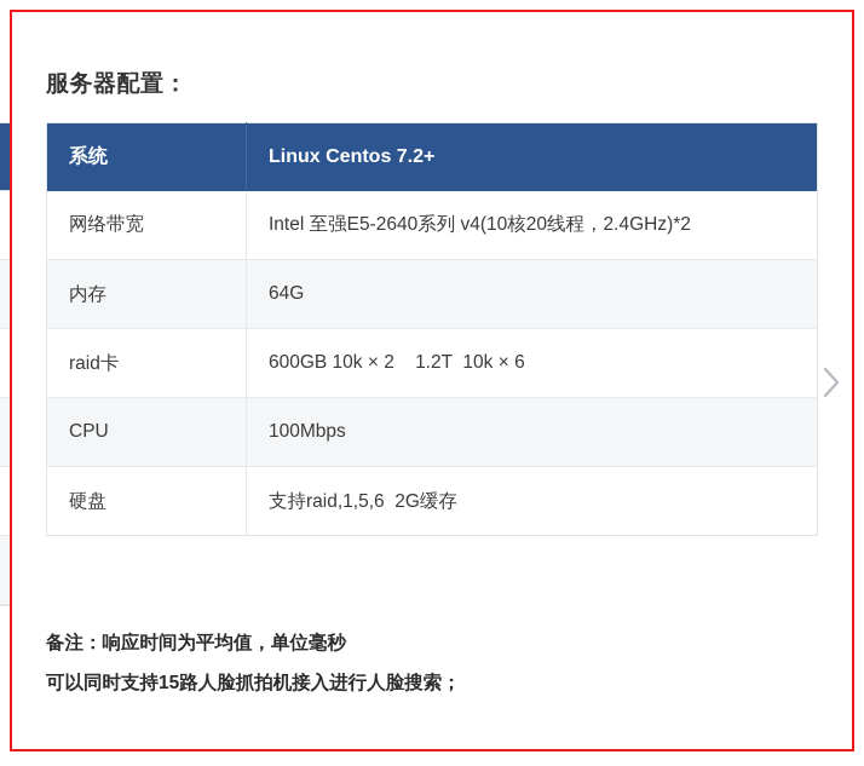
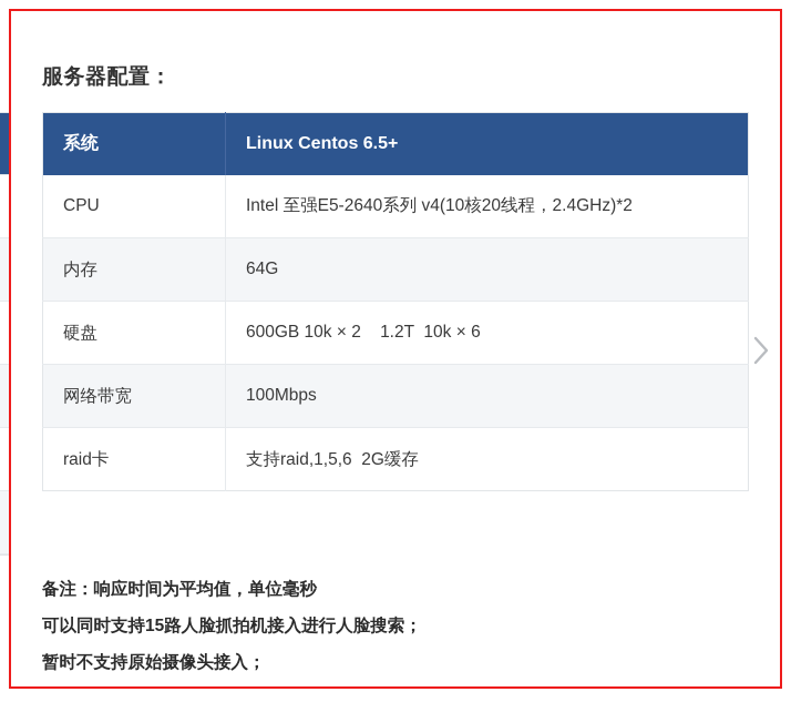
  服务器配置：
- 系统	Linux Centos 7.2+
+ 系统	Linux Centos 6.5+
- 网络带宽	Intel 至强E5-2640系列 v4(10核20线程，2.4GHz)*2
+ CPU	Intel 至强E5-2640系列 v4(10核20线程，2.4GHz)*2
  内存	64G
- raid卡	600GB 10k × 2 1.2T 10k × 6
+ 硬盘	600GB 10k × 2 1.2T 10k × 6
- CPU	100Mbps
+ 网络带宽	100Mbps
- 硬盘	支持raid,1,5,6 2G缓存
+ raid卡	支持raid,1,5,6 2G缓存
  备注：响应时间为平均值，单位毫秒
  可以同时支持15路人脸抓拍机接入进行人脸搜索；
+ 暂时不支持原始摄像头接入；
